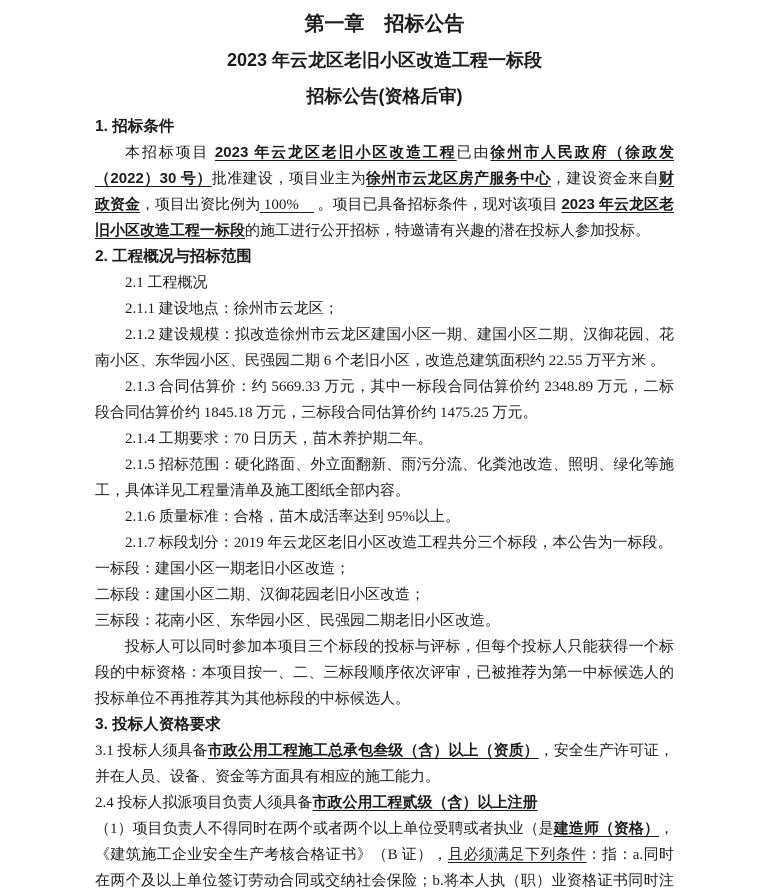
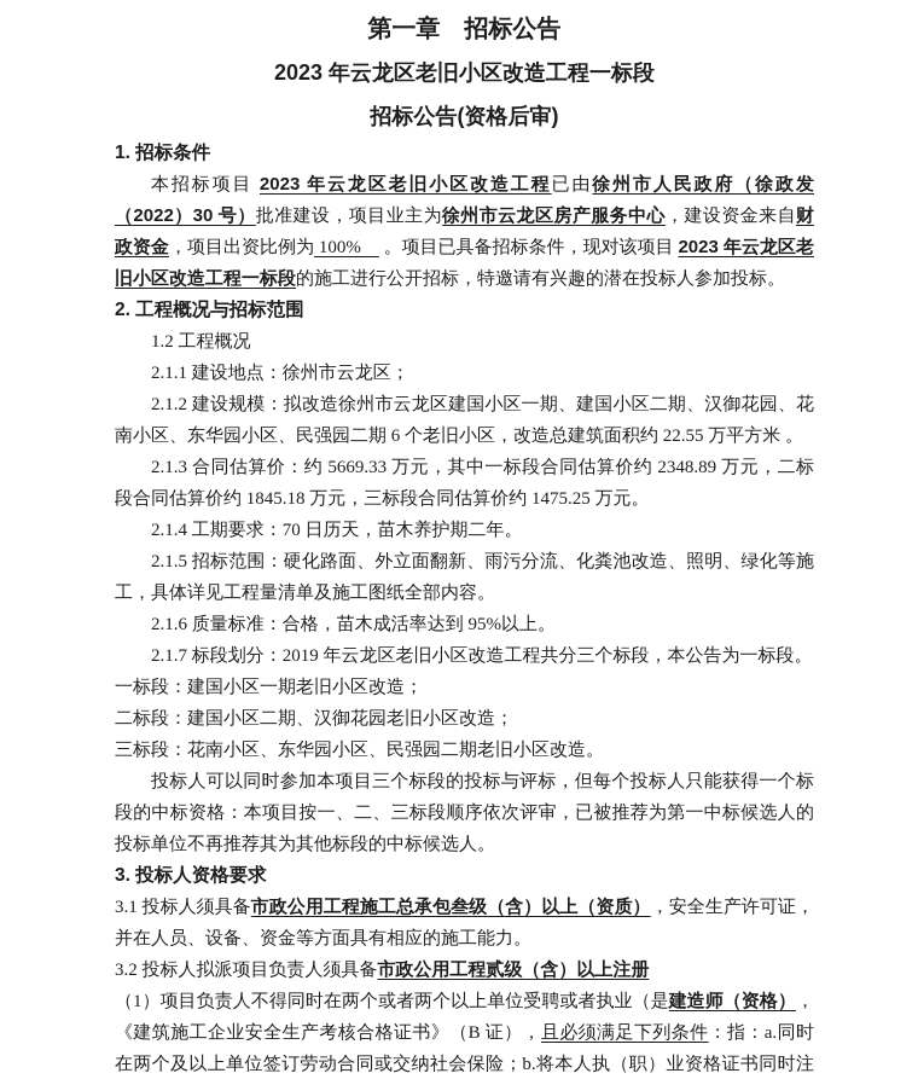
  第一章 招标公告
  2023 年云龙区老旧小区改造工程一标段
  招标公告(资格后审)
  1. 招标条件
  本招标项目 2023 年云龙区老旧小区改造工程已由徐州市人民政府（徐政发（2022）30 号）批准建设，项目业主为徐州市云龙区房产服务中心，建设资金来自财政资金，项目出资比例为 100% 。项目已具备招标条件，现对该项目 2023 年云龙区老旧小区改造工程一标段的施工进行公开招标，特邀请有兴趣的潜在投标人参加投标。
  2. 工程概况与招标范围
- 2.1 工程概况
+ 1.2 工程概况
  2.1.1 建设地点：徐州市云龙区；
  2.1.2 建设规模：拟改造徐州市云龙区建国小区一期、建国小区二期、汉御花园、花南小区、东华园小区、民强园二期 6 个老旧小区，改造总建筑面积约 22.55 万平方米 。
  2.1.3 合同估算价：约 5669.33 万元，其中一标段合同估算价约 2348.89 万元，二标段合同估算价约 1845.18 万元，三标段合同估算价约 1475.25 万元。
  2.1.4 工期要求：70 日历天，苗木养护期二年。
  2.1.5 招标范围：硬化路面、外立面翻新、雨污分流、化粪池改造、照明、绿化等施工，具体详见工程量清单及施工图纸全部内容。
  2.1.6 质量标准：合格，苗木成活率达到 95%以上。
  2.1.7 标段划分：2019 年云龙区老旧小区改造工程共分三个标段，本公告为一标段。
  一标段：建国小区一期老旧小区改造；
  二标段：建国小区二期、汉御花园老旧小区改造；
  三标段：花南小区、东华园小区、民强园二期老旧小区改造。
  投标人可以同时参加本项目三个标段的投标与评标，但每个投标人只能获得一个标段的中标资格：本项目按一、二、三标段顺序依次评审，已被推荐为第一中标候选人的投标单位不再推荐其为其他标段的中标候选人。
  3. 投标人资格要求
  3.1 投标人须具备市政公用工程施工总承包叁级（含）以上（资质），安全生产许可证，并在人员、设备、资金等方面具有相应的施工能力。
- 2.4 投标人拟派项目负责人须具备市政公用工程贰级（含）以上注册
+ 3.2 投标人拟派项目负责人须具备市政公用工程贰级（含）以上注册
  （1）项目负责人不得同时在两个或者两个以上单位受聘或者执业（是建造师（资格），《建筑施工企业安全生产考核合格证书》（B 证），且必须满足下列条件：指：a.同时在两个及以上单位签订劳动合同或交纳社会保险；b.将本人执（职）业资格证书同时注
